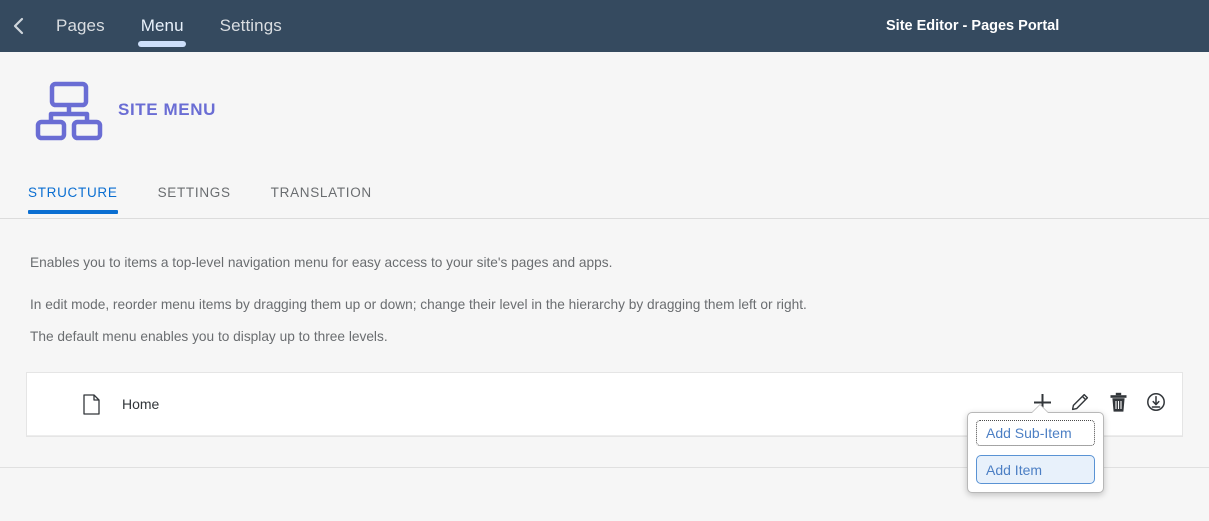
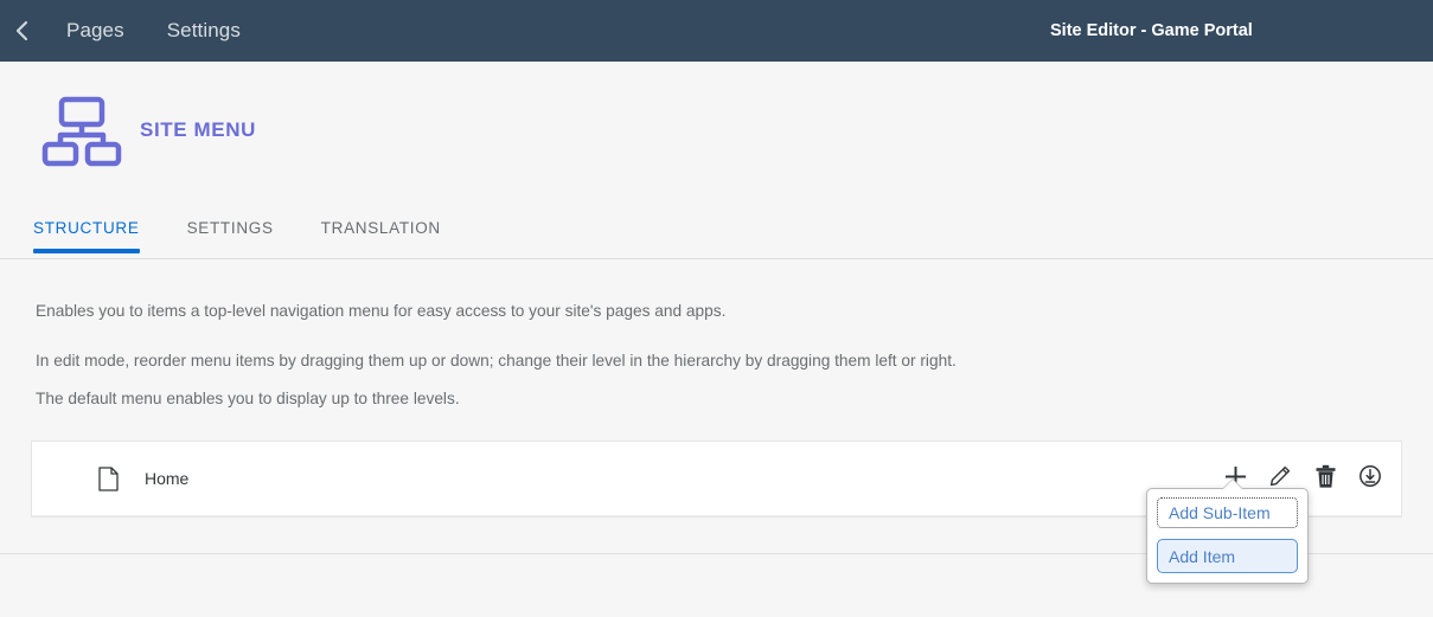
  Pages
- Menu
  Settings
- Site Editor - Pages Portal
+ Site Editor - Game Portal
  SITE MENU
  STRUCTURE
  SETTINGS
  TRANSLATION
  Enables you to items a top-level navigation menu for easy access to your site's pages and apps.
  In edit mode, reorder menu items by dragging them up or down; change their level in the hierarchy by dragging them left or right.
  The default menu enables you to display up to three levels.
  Home
  Add Sub-Item
  Add Item
